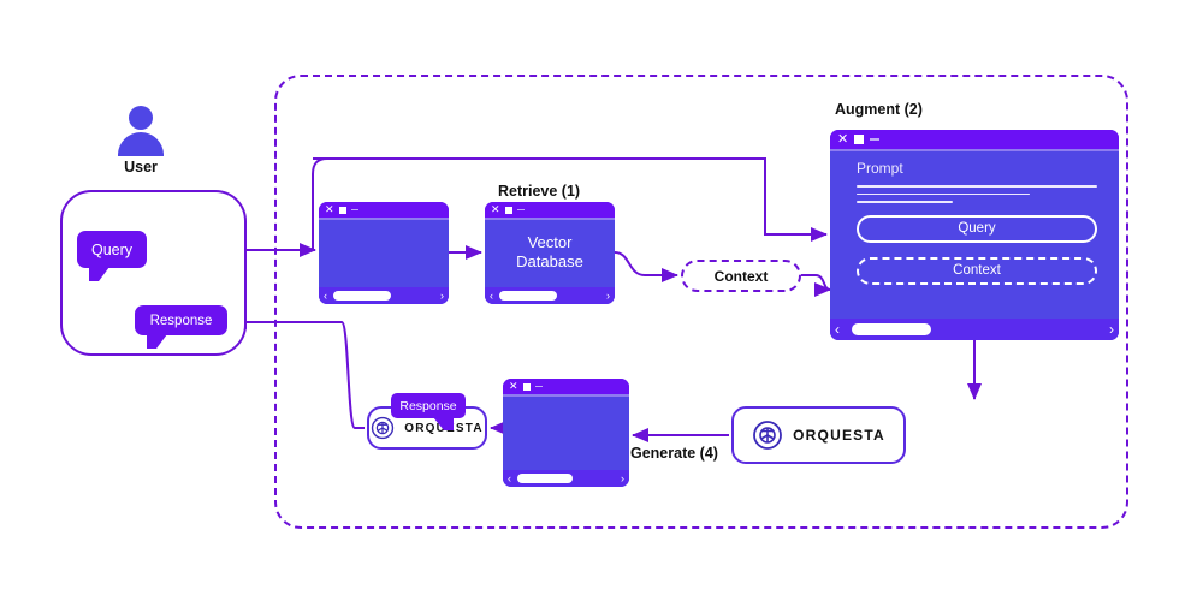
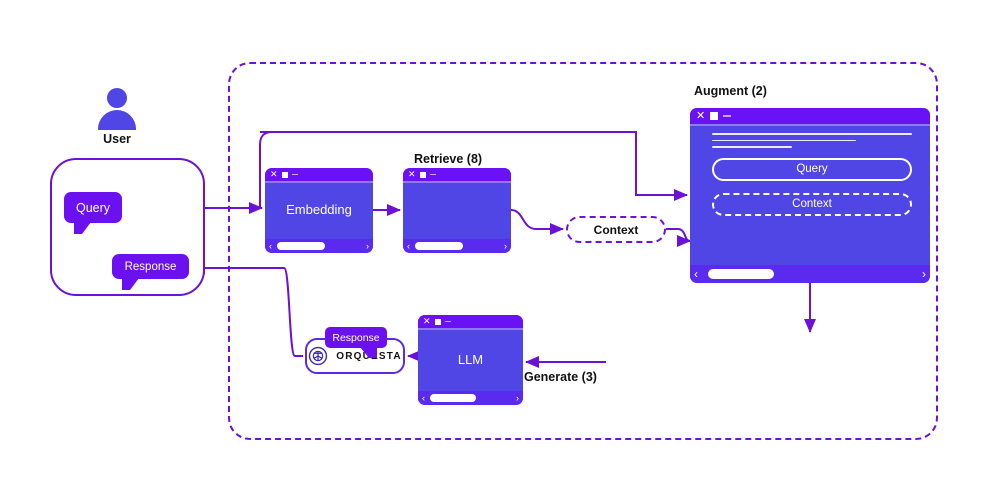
  User
  Query
  Response
- Retrieve (1)
+ Retrieve (8)
  ✕
+ Embedding
  ‹
  ›
  ✕
- Vector
- Database
  ‹
  ›
  Context
  Augment (2)
  ✕
- Prompt
  Query
  Context
  ‹
  ›
- Generate (4)
+ Generate (3)
  ✕
+ LLM
  ‹
  ›
- ORQUESTA
  ORQSTA
  Response
